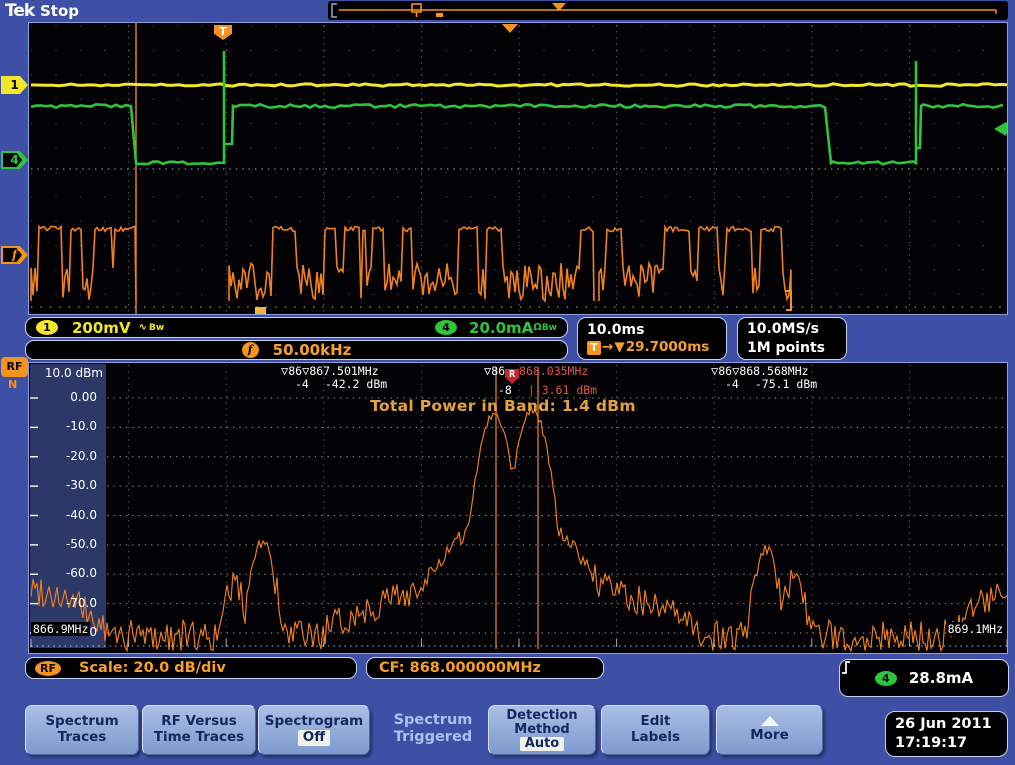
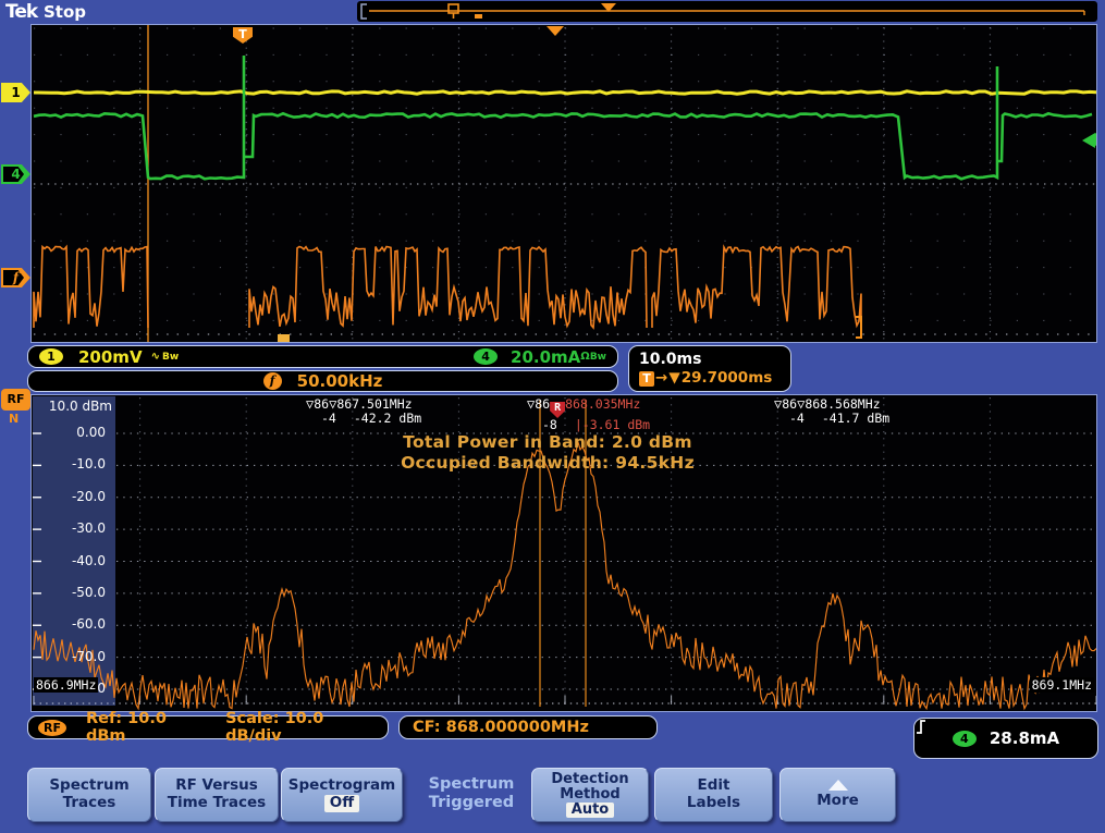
  Tek
  Stop
  T
  1
  4
  f
  1
  200mV
  ∿
  Bw
  4
  20.0mA
  Ω
  Bw
  f
  50.00kHz
  10.0ms
  T
  →
  ▼
  29.7000ms
- 10.0MS/s
- 1M points
  10.0 dBm
  0.00
  -10.0
  -20.0
  -30.0
  -40.0
  -50.0
  -60.0
  -70.0
  ▽86▽867.501MHz
  -4 -42.2 dBm
  ▽86 R 868.035MHz
  -8 |-3.61 dBm
  ▽86▽868.568MHz
- -4 -75.1 dBm
+ -4 -41.7 dBm
- Total Power in Band: 1.4 dBm
+ Total Power in Band: 2.0 dBm
+ Occupied Bandwidth: 94.5kHz
  866.9MHz
  869.1MHz
  RF
  N
  RF
+ Ref: 10.0 dBm
- Scale: 20.0 dB/div
+ Scale: 10.0 dB/div
  CF: 868.000000MHz
  4
  28.8mA
  Spectrum
  Traces
  RF Versus
  Time Traces
  Spectrogram
  Off
  Spectrum
  Triggered
  Detection
  Method
  Auto
  Edit
  Labels
  More
- 26 Jun 2011
- 17:19:17
